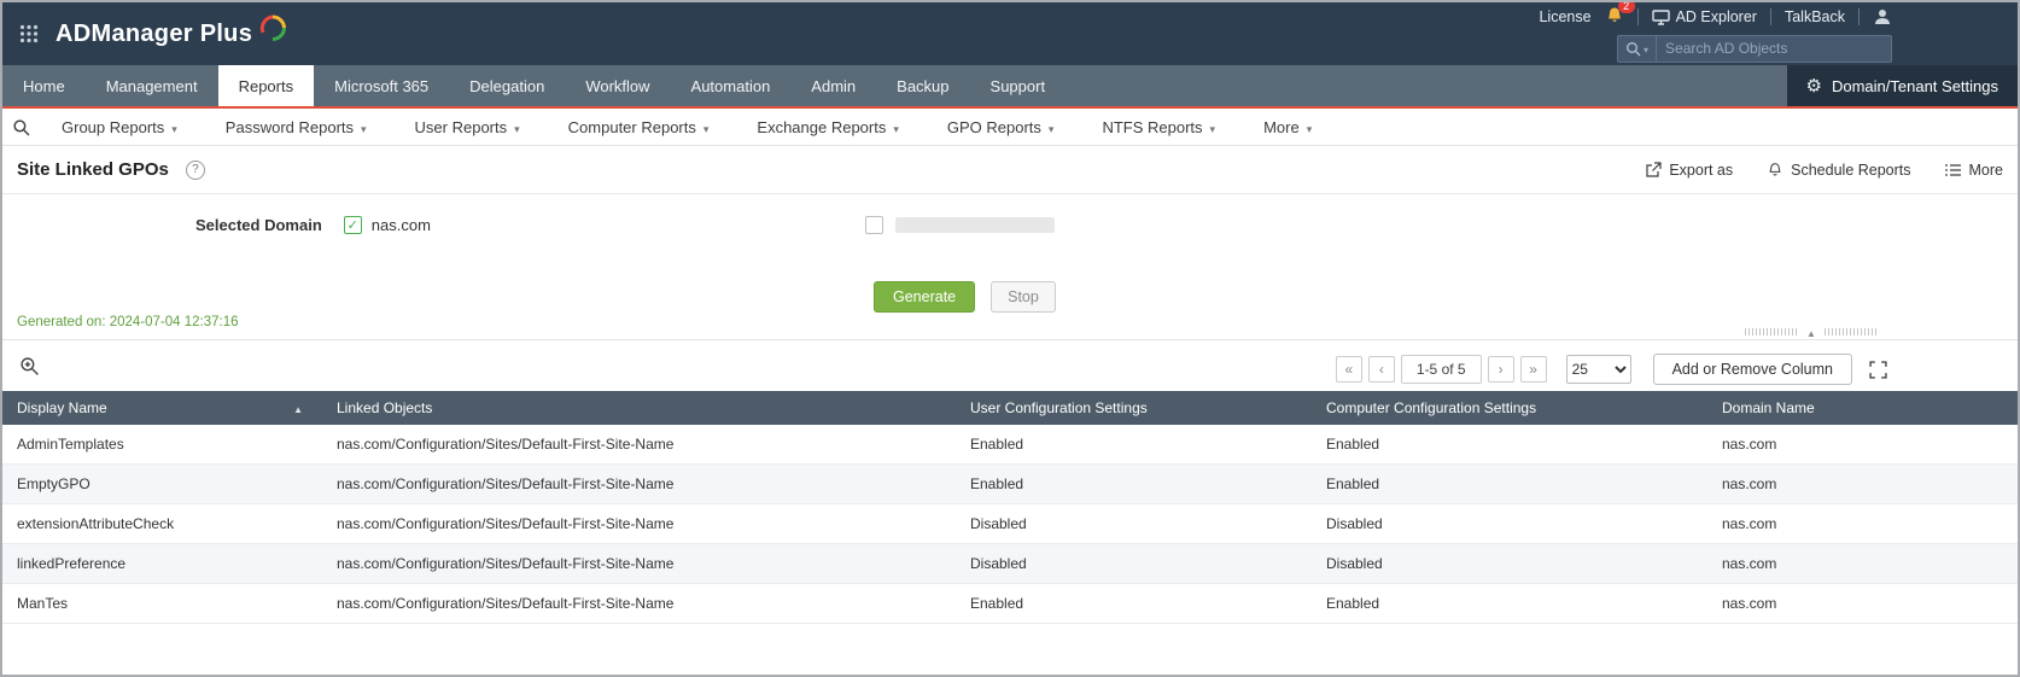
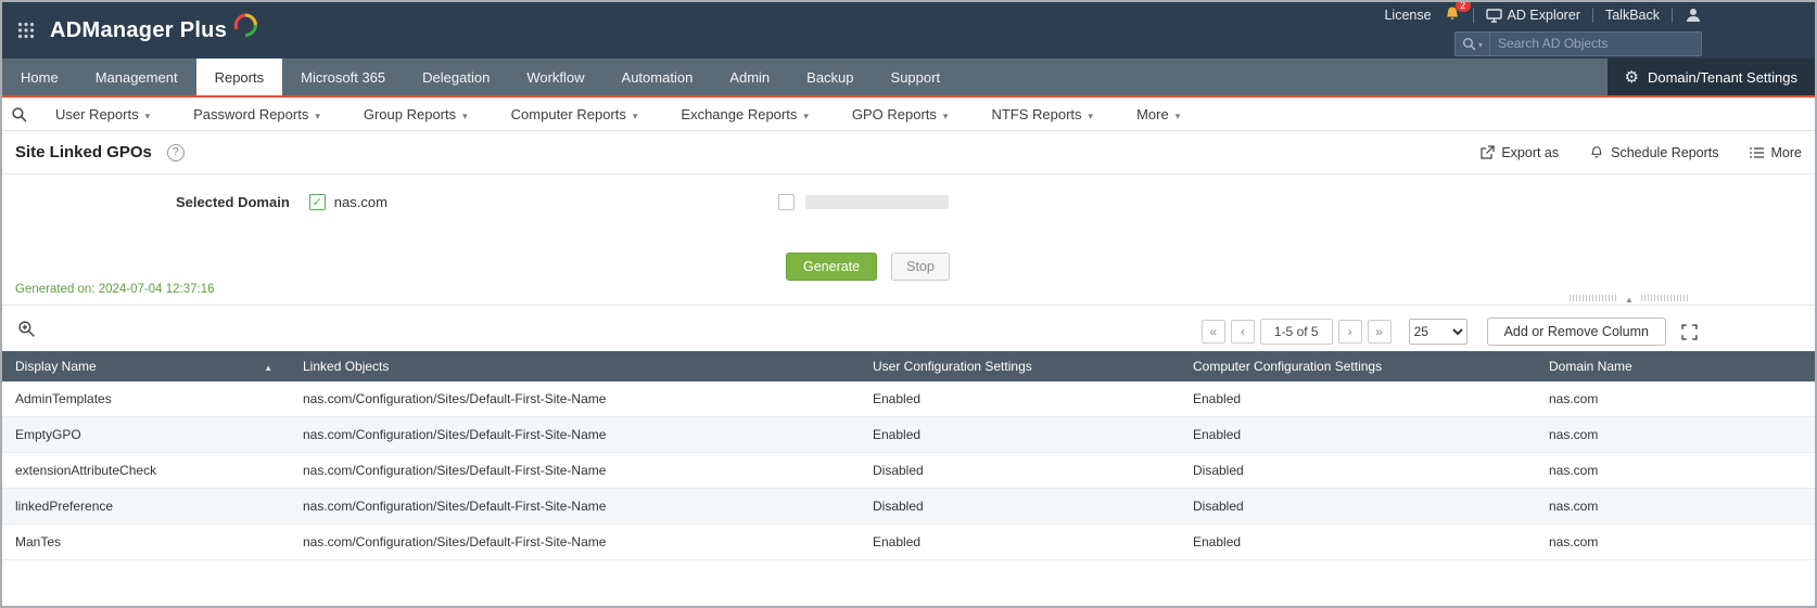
  ADManager Plus
  License
  2
  AD Explorer
  TalkBack
  Search AD Objects
  Home
  Management
  Reports
  Microsoft 365
  Delegation
  Workflow
  Automation
  Admin
  Backup
  Support
  ⚙
  Domain/Tenant Settings
- Group Reports
+ User Reports
  Password Reports
- User Reports
+ Group Reports
  Computer Reports
  Exchange Reports
  GPO Reports
  NTFS Reports
  More
  Site Linked GPOs
  Export as
  Schedule Reports
  More
  Selected Domain
  nas.com
  Generate
  Stop
  Generated on: 2024-07-04 12:37:16
  «
  ‹
  1-5 of 5
  ›
  »
  25
  Add or Remove Column
  Display Name	Linked Objects	User Configuration Settings	Computer Configuration Settings	Domain Name
  AdminTemplates	nas.com/Configuration/Sites/Default-First-Site-Name	Enabled	Enabled	nas.com
  EmptyGPO	nas.com/Configuration/Sites/Default-First-Site-Name	Enabled	Enabled	nas.com
  extensionAttributeCheck	nas.com/Configuration/Sites/Default-First-Site-Name	Disabled	Disabled	nas.com
  linkedPreference	nas.com/Configuration/Sites/Default-First-Site-Name	Disabled	Disabled	nas.com
  ManTes	nas.com/Configuration/Sites/Default-First-Site-Name	Enabled	Enabled	nas.com
